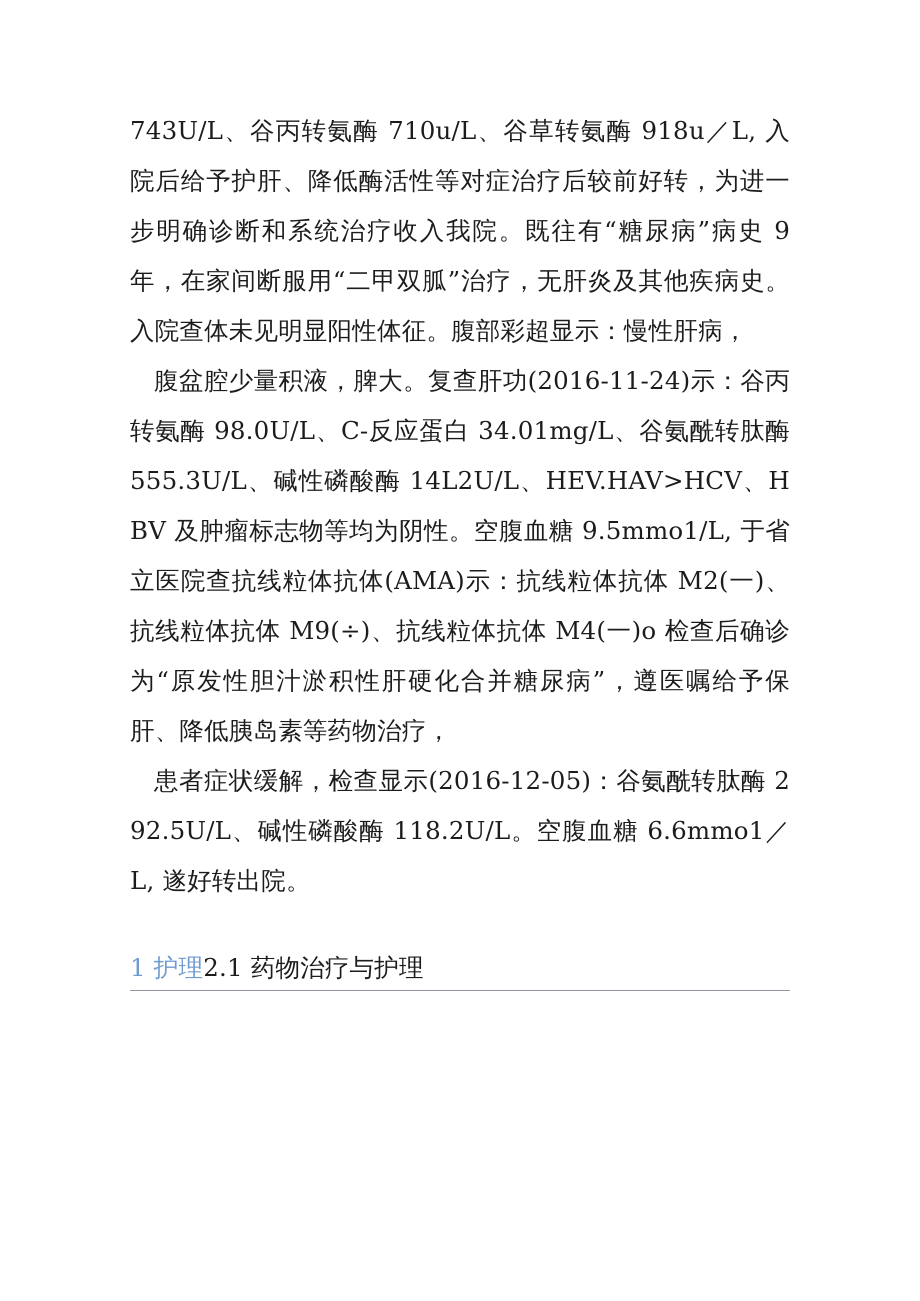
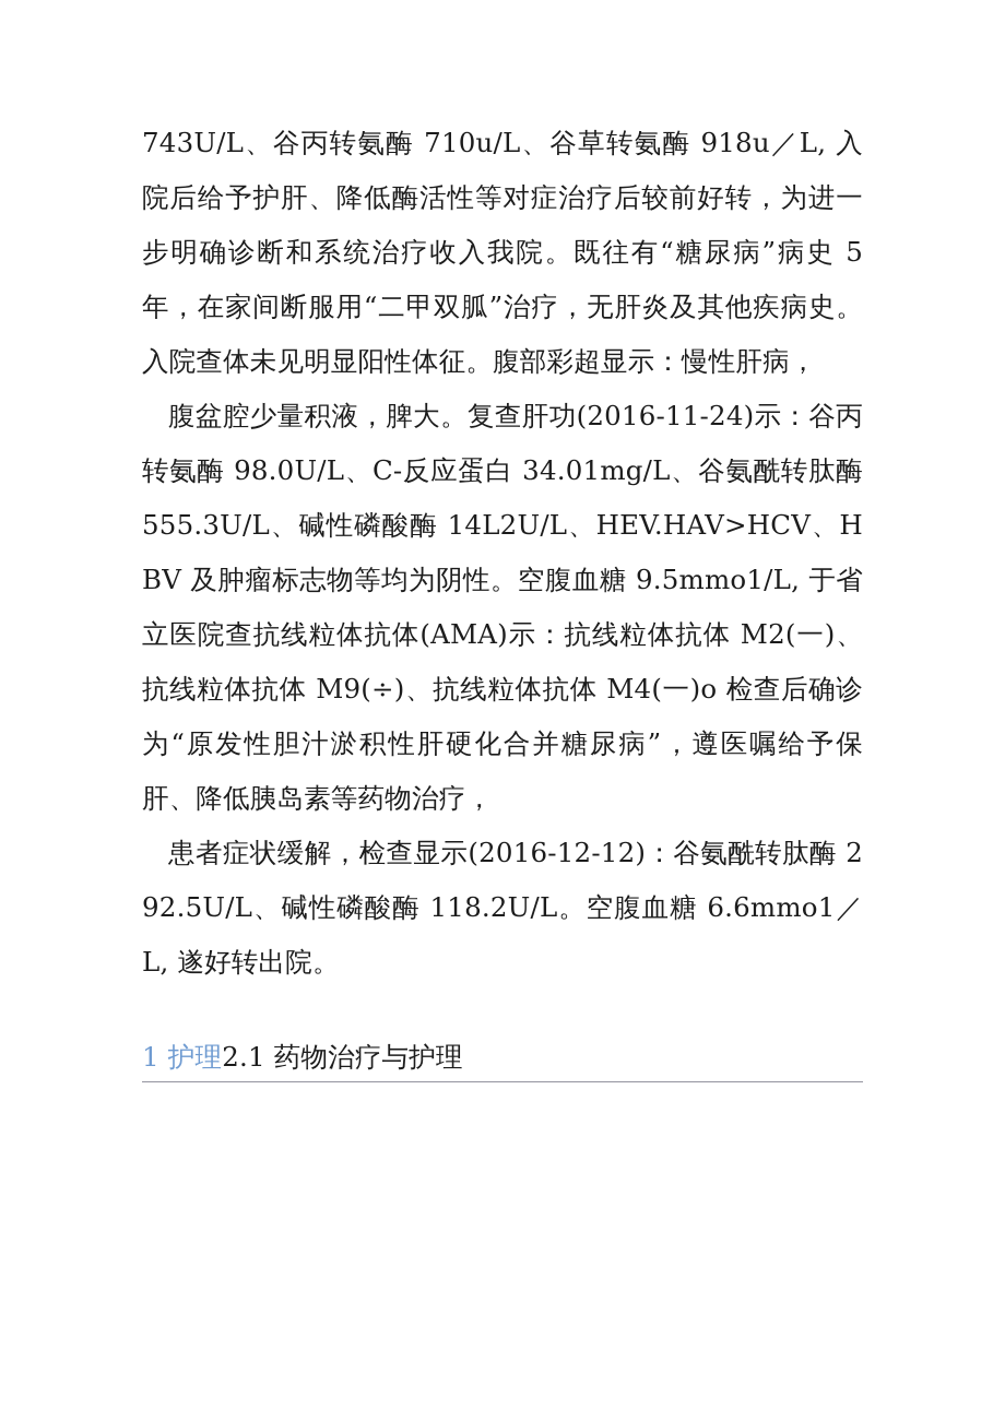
- 743U/L、谷丙转氨酶 710u/L、谷草转氨酶 918u／L, 入院后给予护肝、降低酶活性等对症治疗后较前好转，为进一步明确诊断和系统治疗收入我院。既往有“糖尿病”病史 9 年，在家间断服用“二甲双胍”治疗，无肝炎及其他疾病史。入院查体未见明显阳性体征。腹部彩超显示：慢性肝病，
+ 743U/L、谷丙转氨酶 710u/L、谷草转氨酶 918u／L, 入院后给予护肝、降低酶活性等对症治疗后较前好转，为进一步明确诊断和系统治疗收入我院。既往有“糖尿病”病史 5 年，在家间断服用“二甲双胍”治疗，无肝炎及其他疾病史。入院查体未见明显阳性体征。腹部彩超显示：慢性肝病，
  腹盆腔少量积液，脾大。复查肝功(2016-11-24)示：谷丙转氨酶 98.0U/L、C-反应蛋白 34.01mg/L、谷氨酰转肽酶 555.3U/L、碱性磷酸酶 14L2U/L、HEV.HAV>HCV、HBV 及肿瘤标志物等均为阴性。空腹血糖 9.5mmo1/L, 于省立医院查抗线粒体抗体(AMA)示：抗线粒体抗体 M2(一)、抗线粒体抗体 M9(÷)、抗线粒体抗体 M4(一)o 检查后确诊为“原发性胆汁淤积性肝硬化合并糖尿病”，遵医嘱给予保肝、降低胰岛素等药物治疗，
- 患者症状缓解，检查显示(2016-12-05)：谷氨酰转肽酶 292.5U/L、碱性磷酸酶 118.2U/L。空腹血糖 6.6mmo1／L, 遂好转出院。
+ 患者症状缓解，检查显示(2016-12-12)：谷氨酰转肽酶 292.5U/L、碱性磷酸酶 118.2U/L。空腹血糖 6.6mmo1／L, 遂好转出院。
  1 护理2.1 药物治疗与护理
